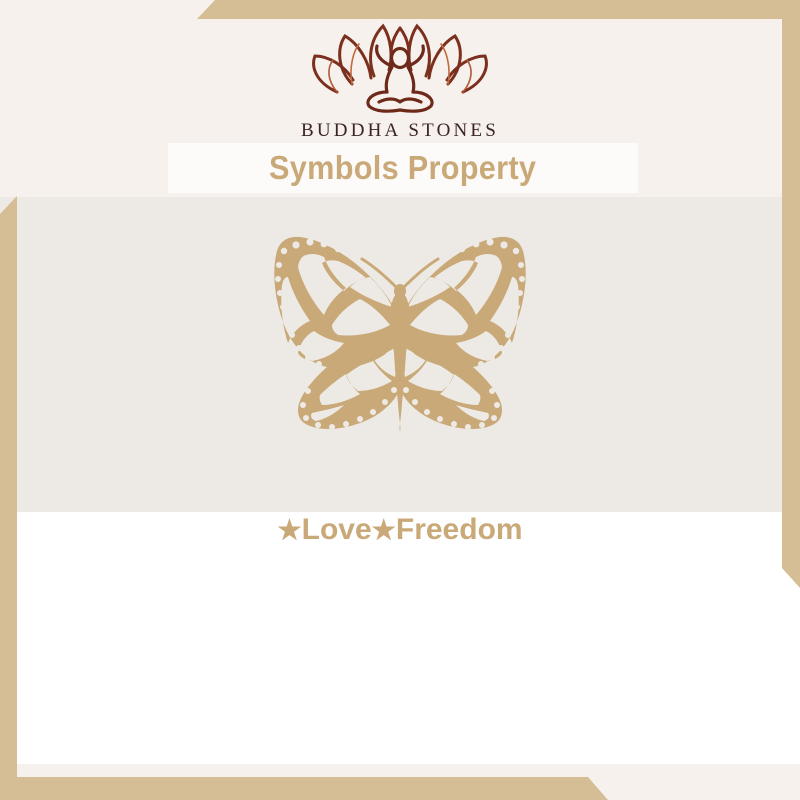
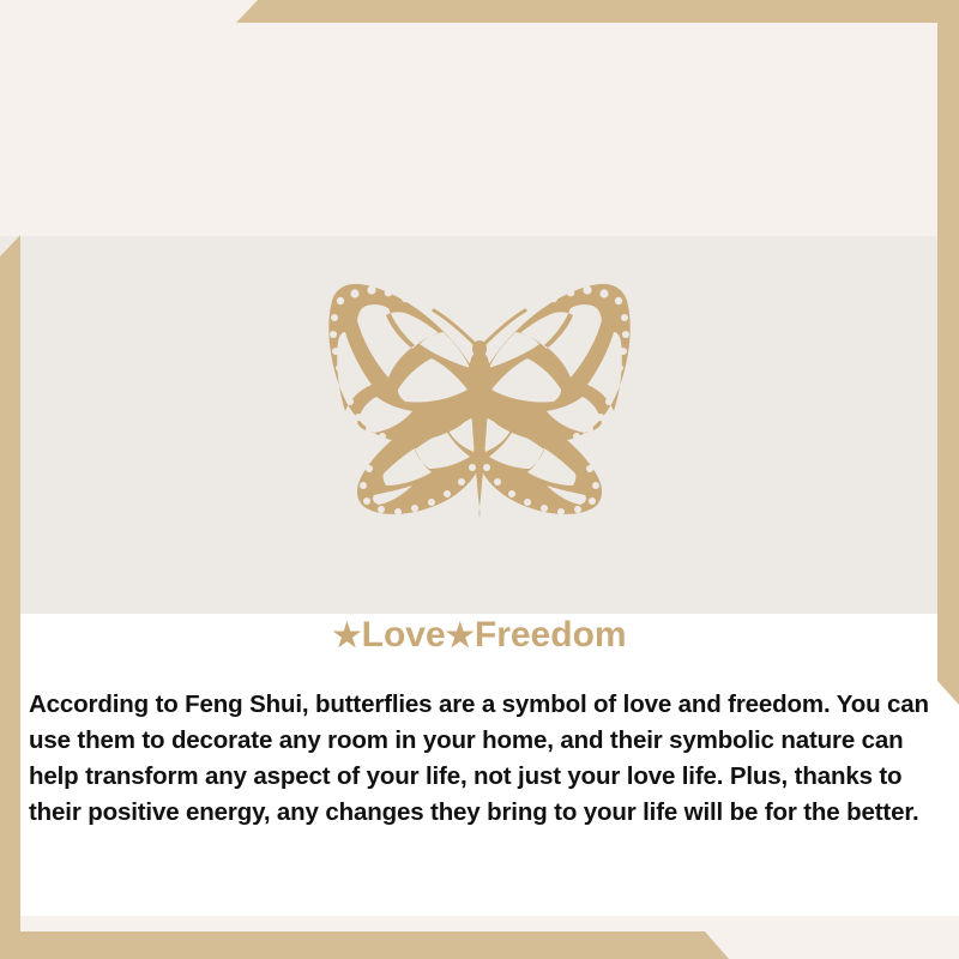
- BUDDHA STONES
- Symbols Property
  ★Love★Freedom
+ According to Feng Shui, butterflies are a symbol of love and freedom. You can use them to decorate any room in your home, and their symbolic nature can help transform any aspect of your life, not just your love life. Plus, thanks to their positive energy, any changes they bring to your life will be for the better.
